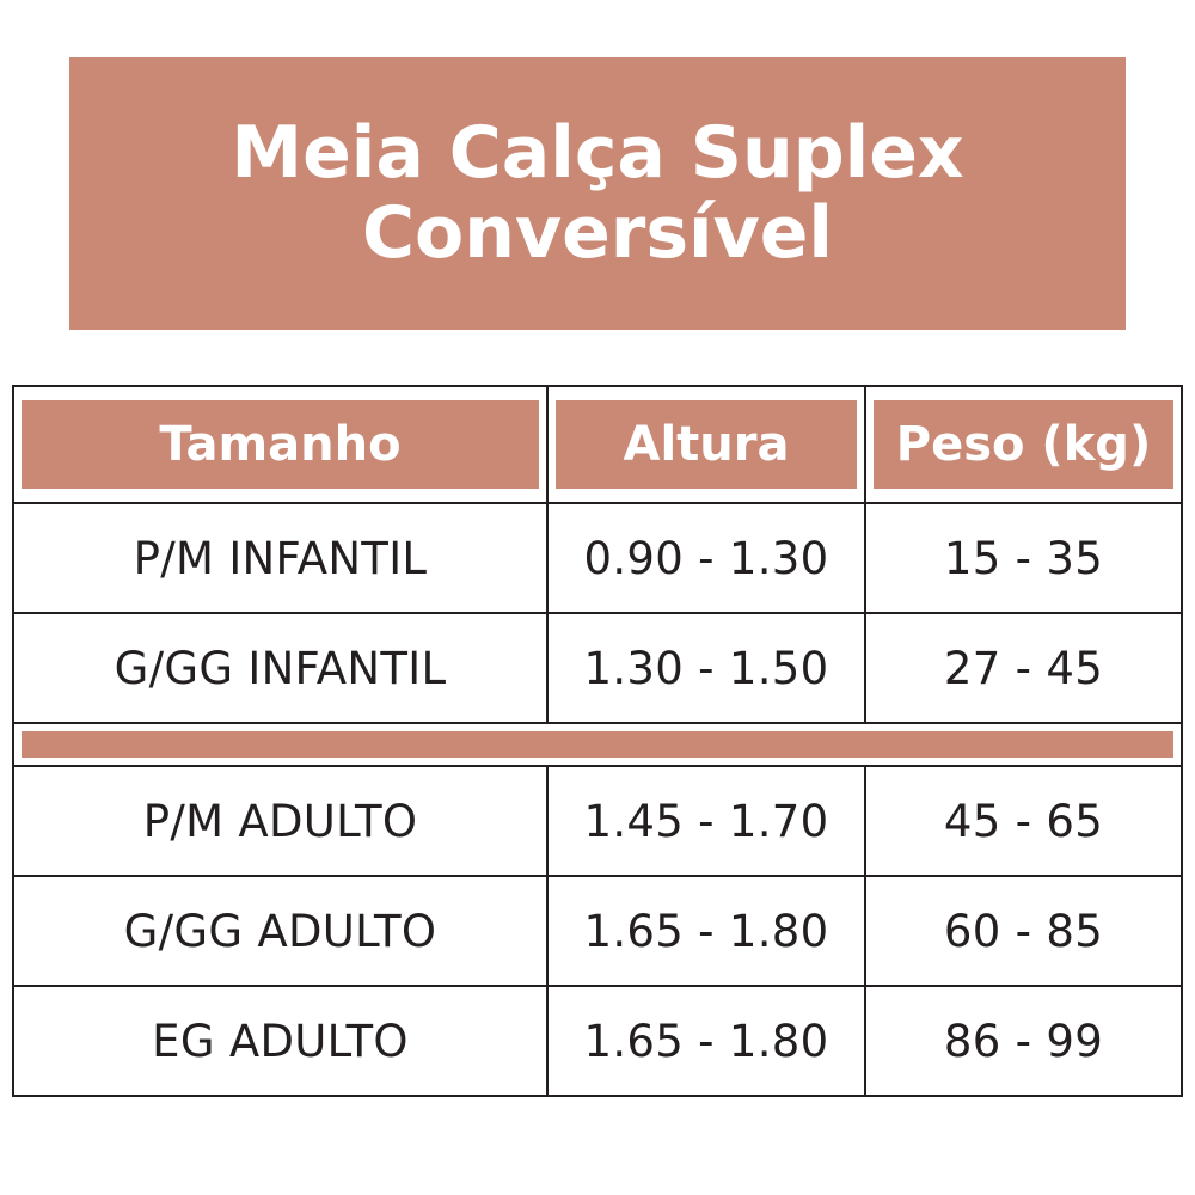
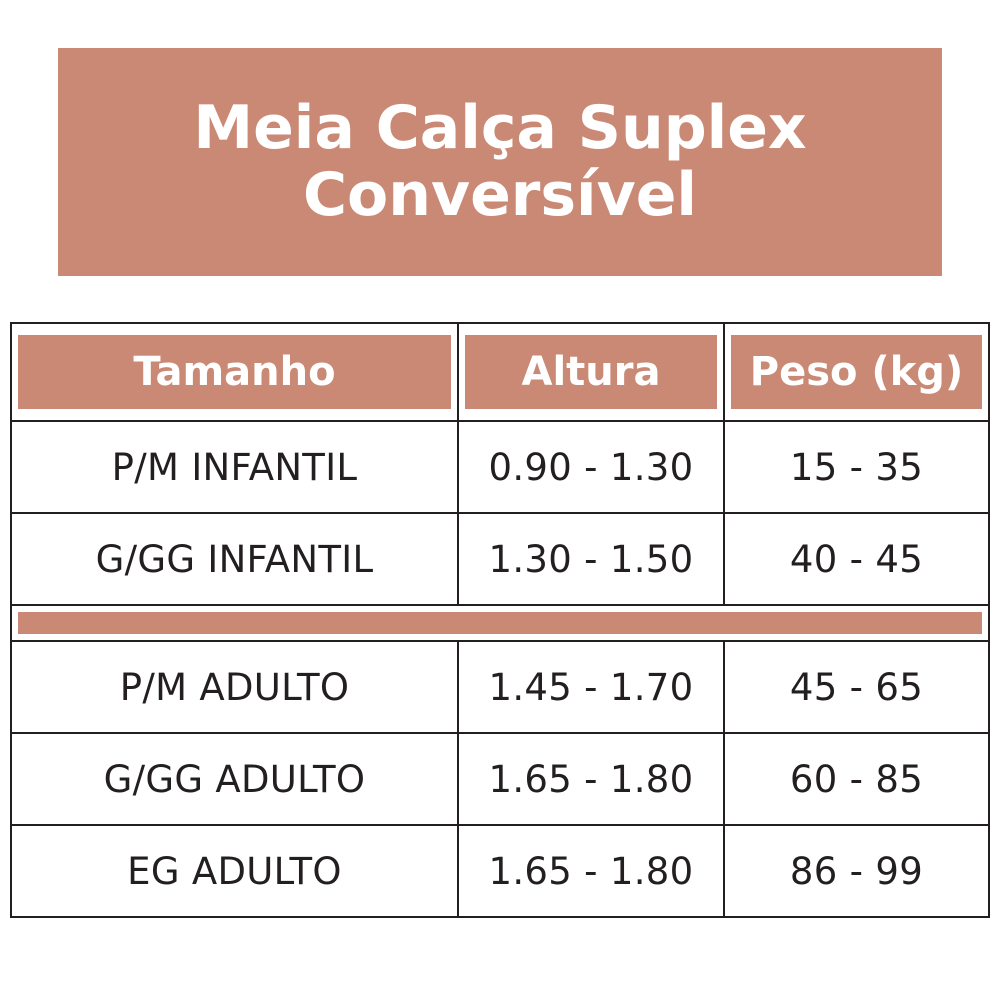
  Meia Calça Suplex
  Conversível
  Tamanho	Altura	Peso (kg)
  P/M INFANTIL	0.90 - 1.30	15 - 35
- G/GG INFANTIL	1.30 - 1.50	27 - 45
+ G/GG INFANTIL	1.30 - 1.50	40 - 45
  P/M ADULTO	1.45 - 1.70	45 - 65
  G/GG ADULTO	1.65 - 1.80	60 - 85
  EG ADULTO	1.65 - 1.80	86 - 99
